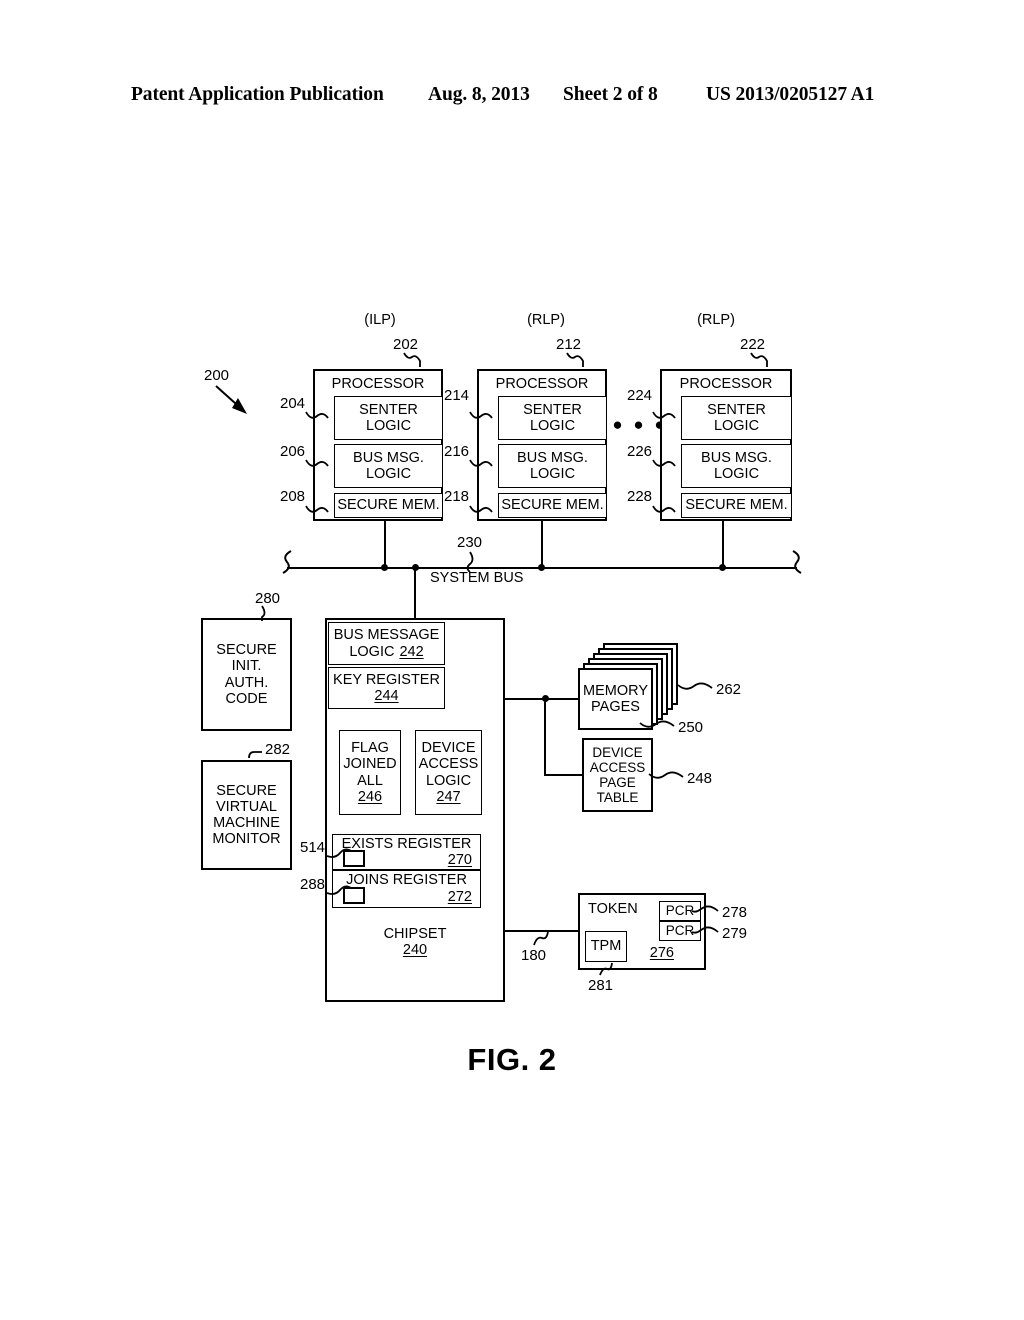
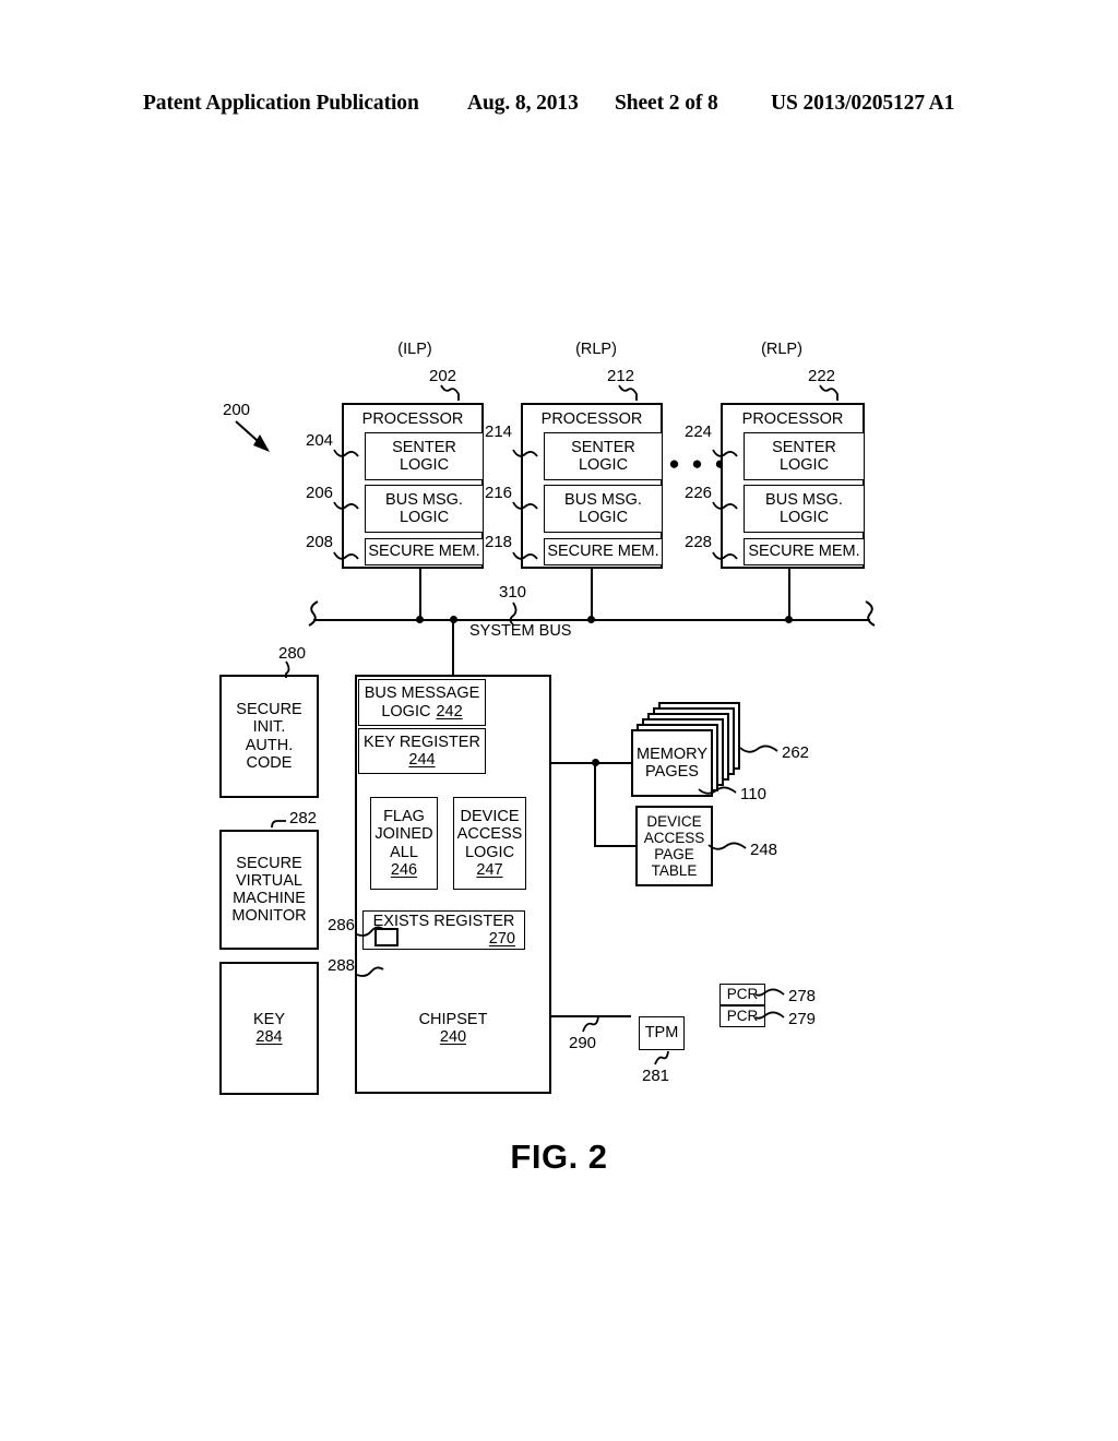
  Patent Application Publication
  Aug. 8, 2013
  Sheet 2 of 8
  US 2013/0205127 A1
  200
  (ILP)
  202
  PROCESSOR
  SENTER
  LOGIC
  BUS MSG.
  LOGIC
  SECURE MEM.
  204
  206
  208
  (RLP)
  212
  PROCESSOR
  SENTER
  LOGIC
  BUS MSG.
  LOGIC
  SECURE MEM.
  214
  216
  218
  (RLP)
  222
  PROCESSOR
  SENTER
  LOGIC
  BUS MSG.
  LOGIC
  SECURE MEM.
  224
  226
  228
- 230
+ 310
  SYSTEM BUS
  280
  SECURE
  INIT.
  AUTH.
  CODE
  282
  SECURE
  VIRTUAL
  MACHINE
  MONITOR
+ KEY
+ 284
  CHIPSET
  240
  BUS MESSAGE
  LOGIC
  242
  KEY REGISTER
  244
  FLAG
  JOINED
  ALL
  246
  DEVICE
  ACCESS
  LOGIC
  247
  EXISTS REGISTER
  270
- JOINS REGISTER
- 272
- 514
+ 286
  288
  MEMORY
  PAGES
  262
- 250
+ 110
  DEVICE
  ACCESS
  PAGE
  TABLE
  248
- TOKEN
- 276
  TPM
  PCR
  PCR
  278
  279
  281
- 180
+ 290
  FIG. 2
